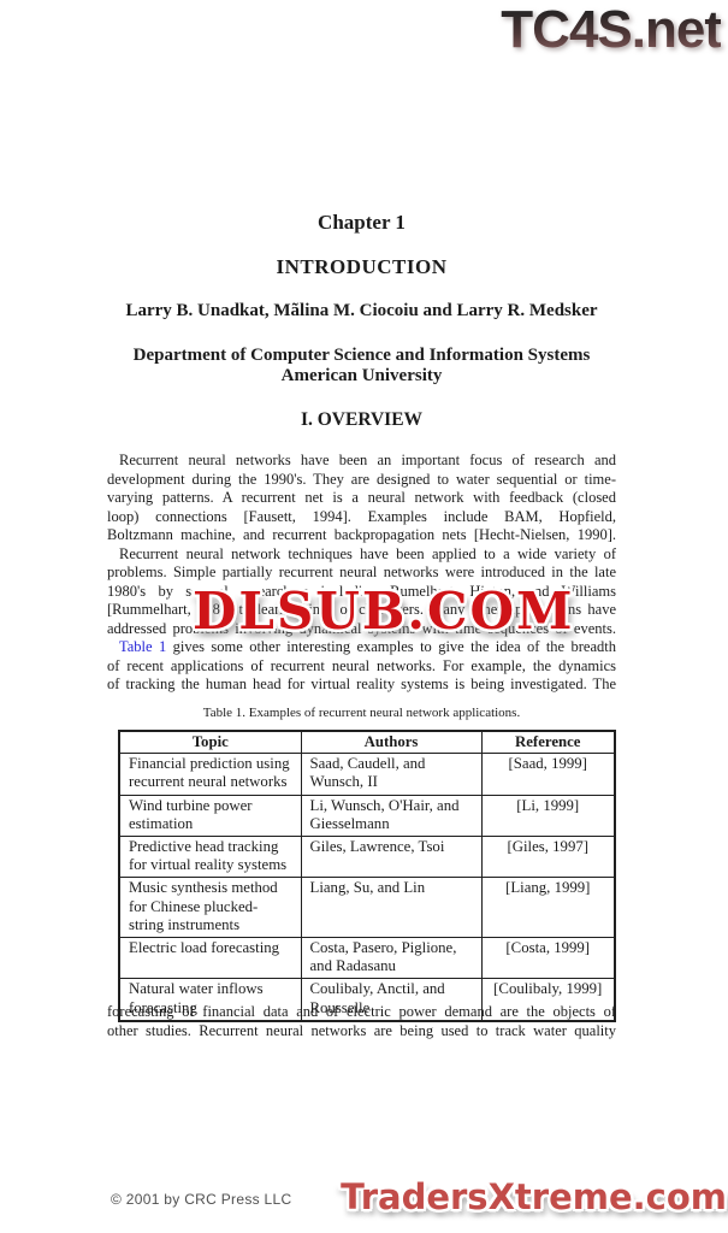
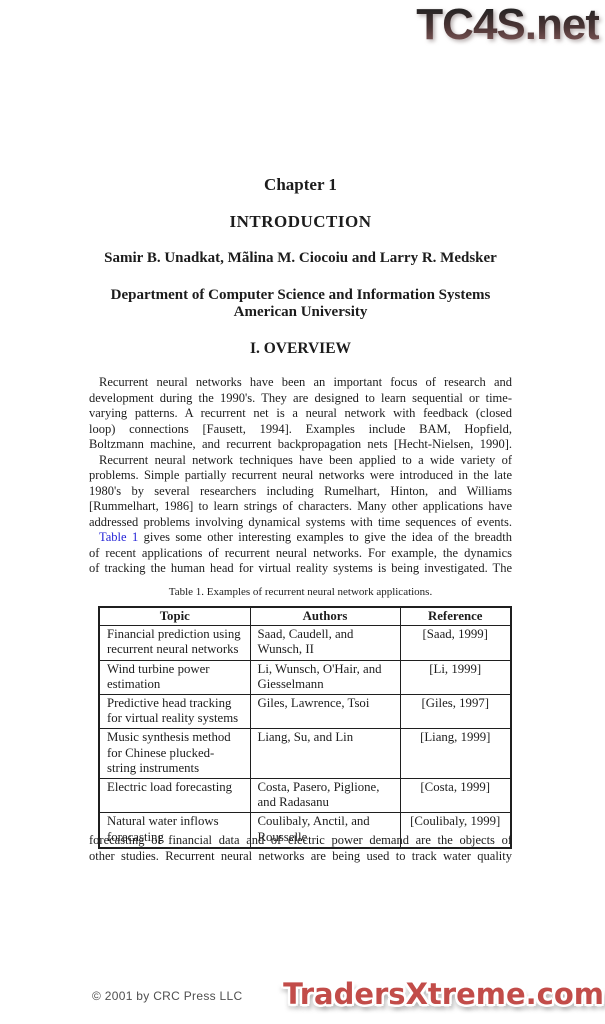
  TC4S.net
  Chapter 1
  INTRODUCTION
- Larry B. Unadkat, Mãlina M. Ciocoiu and Larry R. Medsker
+ Samir B. Unadkat, Mãlina M. Ciocoiu and Larry R. Medsker
  Department of Computer Science and Information Systems
  American University
  I. OVERVIEW
  Recurrent neural networks have been an important focus of research and
- development during the 1990's. They are designed to water sequential or time-
+ development during the 1990's. They are designed to learn sequential or time-
  varying patterns. A recurrent net is a neural network with feedback (closed
  loop) connections [Fausett, 1994]. Examples include BAM, Hopfield,
  Boltzmann machine, and recurrent backpropagation nets [Hecht-Nielsen, 1990].
  Recurrent neural network techniques have been applied to a wide variety of
  problems. Simple partially recurrent neural networks were introduced in the late
  1980's by several researchers including Rumelhart, Hinton, and Williams
  [Rummelhart, 1986] to learn strings of characters. Many other applications have
  addressed problems involving dynamical systems with time sequences of events.
  Table 1 gives some other interesting examples to give the idea of the breadth
  of recent applications of recurrent neural networks. For example, the dynamics
  of tracking the human head for virtual reality systems is being investigated. The
  Table 1. Examples of recurrent neural network applications.
  Topic	Authors	Reference
  Financial prediction using recurrent neural networks	Saad, Caudell, and Wunsch, II	[Saad, 1999]
  Wind turbine power estimation	Li, Wunsch, O'Hair, and Giesselmann	[Li, 1999]
  Predictive head tracking for virtual reality systems	Giles, Lawrence, Tsoi	[Giles, 1997]
  Music synthesis method for Chinese plucked- string instruments	Liang, Su, and Lin	[Liang, 1999]
  Electric load forecasting	Costa, Pasero, Piglione, and Radasanu	[Costa, 1999]
  Natural water inflows forecasting	Coulibaly, Anctil, and Rousselle	[Coulibaly, 1999]
  forecasting of financial data and of electric power demand are the objects of
  other studies. Recurrent neural networks are being used to track water quality
  © 2001 by CRC Press LLC
- DLSUB.COM
  TradersXtreme.com
